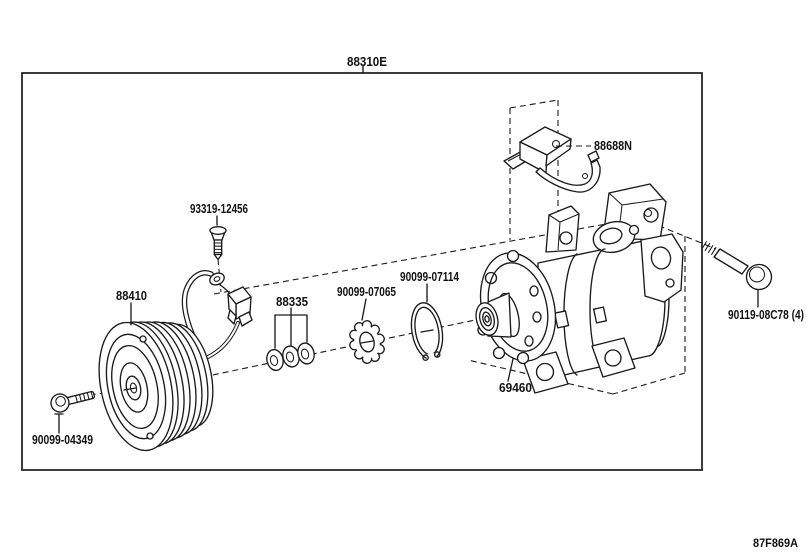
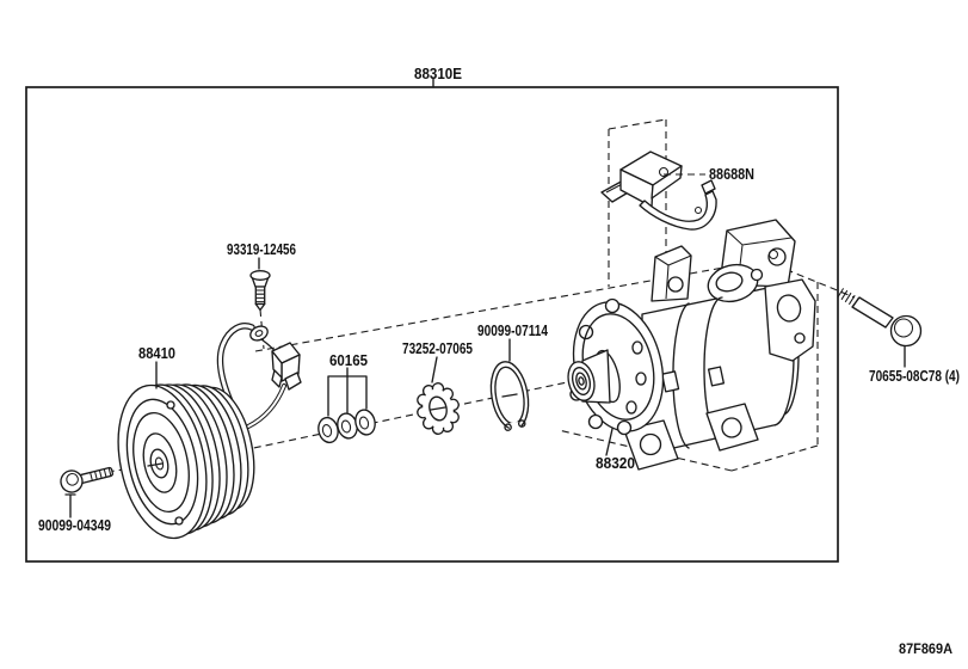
  88310E
  88688N
  93319-12456
  88410
  90099-04349
- 88335
+ 60165
- 90099-07065
+ 73252-07065
  90099-07114
- 69460
+ 88320
- 90119-08C78 (4)
+ 70655-08C78 (4)
  87F869A
